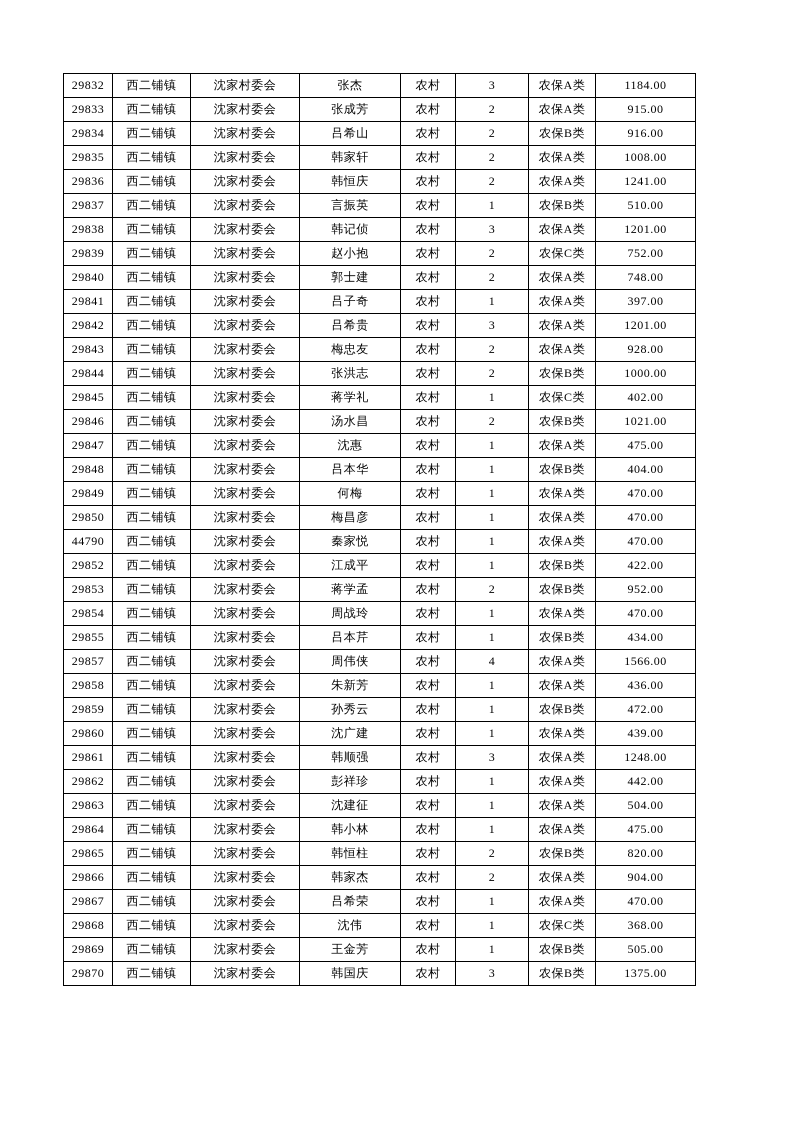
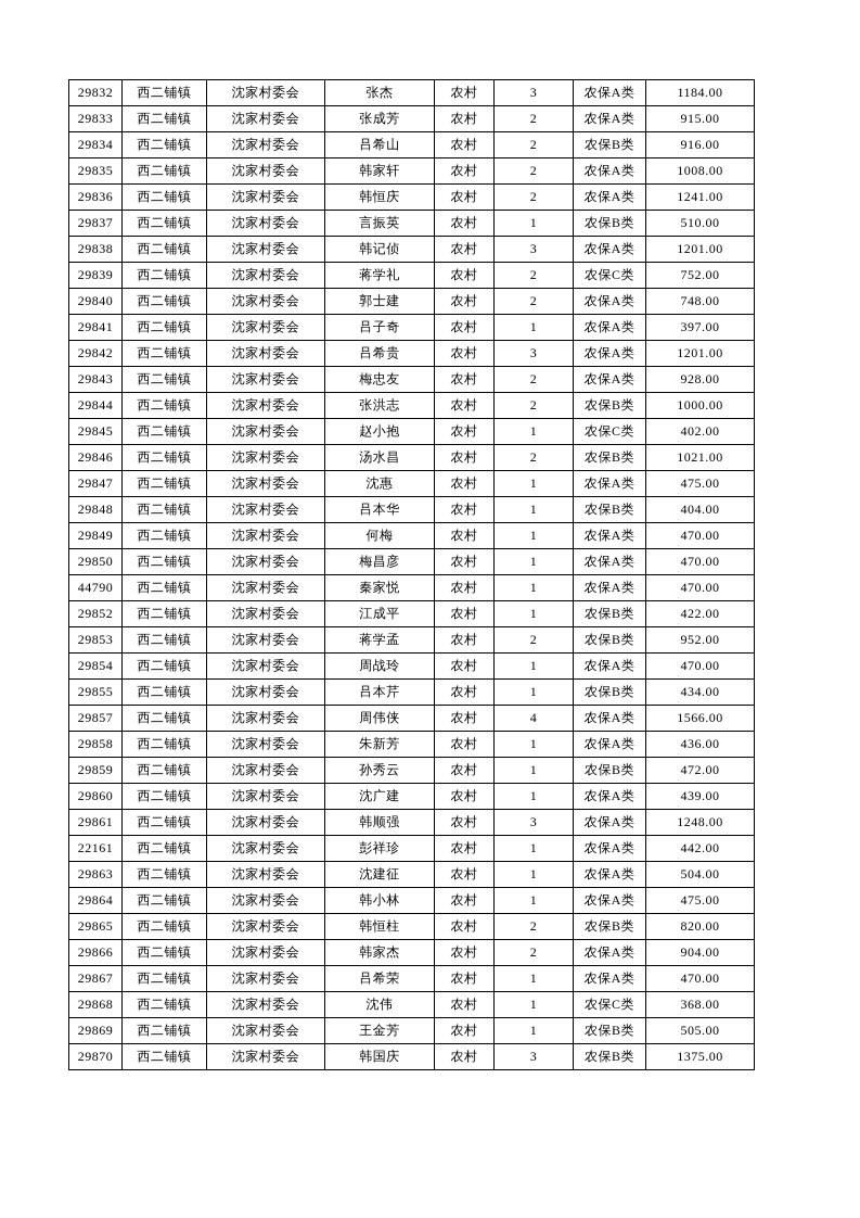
  29832	西二铺镇	沈家村委会	张杰	农村	3	农保A类	1184.00
  29833	西二铺镇	沈家村委会	张成芳	农村	2	农保A类	915.00
  29834	西二铺镇	沈家村委会	吕希山	农村	2	农保B类	916.00
  29835	西二铺镇	沈家村委会	韩家轩	农村	2	农保A类	1008.00
  29836	西二铺镇	沈家村委会	韩恒庆	农村	2	农保A类	1241.00
  29837	西二铺镇	沈家村委会	言振英	农村	1	农保B类	510.00
  29838	西二铺镇	沈家村委会	韩记侦	农村	3	农保A类	1201.00
- 29839	西二铺镇	沈家村委会	赵小抱	农村	2	农保C类	752.00
+ 29839	西二铺镇	沈家村委会	蒋学礼	农村	2	农保C类	752.00
  29840	西二铺镇	沈家村委会	郭士建	农村	2	农保A类	748.00
  29841	西二铺镇	沈家村委会	吕子奇	农村	1	农保A类	397.00
  29842	西二铺镇	沈家村委会	吕希贵	农村	3	农保A类	1201.00
  29843	西二铺镇	沈家村委会	梅忠友	农村	2	农保A类	928.00
  29844	西二铺镇	沈家村委会	张洪志	农村	2	农保B类	1000.00
- 29845	西二铺镇	沈家村委会	蒋学礼	农村	1	农保C类	402.00
+ 29845	西二铺镇	沈家村委会	赵小抱	农村	1	农保C类	402.00
  29846	西二铺镇	沈家村委会	汤水昌	农村	2	农保B类	1021.00
  29847	西二铺镇	沈家村委会	沈惠	农村	1	农保A类	475.00
  29848	西二铺镇	沈家村委会	吕本华	农村	1	农保B类	404.00
  29849	西二铺镇	沈家村委会	何梅	农村	1	农保A类	470.00
  29850	西二铺镇	沈家村委会	梅昌彦	农村	1	农保A类	470.00
  44790	西二铺镇	沈家村委会	秦家悦	农村	1	农保A类	470.00
  29852	西二铺镇	沈家村委会	江成平	农村	1	农保B类	422.00
  29853	西二铺镇	沈家村委会	蒋学孟	农村	2	农保B类	952.00
  29854	西二铺镇	沈家村委会	周战玲	农村	1	农保A类	470.00
  29855	西二铺镇	沈家村委会	吕本芹	农村	1	农保B类	434.00
  29857	西二铺镇	沈家村委会	周伟侠	农村	4	农保A类	1566.00
  29858	西二铺镇	沈家村委会	朱新芳	农村	1	农保A类	436.00
  29859	西二铺镇	沈家村委会	孙秀云	农村	1	农保B类	472.00
  29860	西二铺镇	沈家村委会	沈广建	农村	1	农保A类	439.00
  29861	西二铺镇	沈家村委会	韩顺强	农村	3	农保A类	1248.00
- 29862	西二铺镇	沈家村委会	彭祥珍	农村	1	农保A类	442.00
+ 22161	西二铺镇	沈家村委会	彭祥珍	农村	1	农保A类	442.00
  29863	西二铺镇	沈家村委会	沈建征	农村	1	农保A类	504.00
  29864	西二铺镇	沈家村委会	韩小林	农村	1	农保A类	475.00
  29865	西二铺镇	沈家村委会	韩恒柱	农村	2	农保B类	820.00
  29866	西二铺镇	沈家村委会	韩家杰	农村	2	农保A类	904.00
  29867	西二铺镇	沈家村委会	吕希荣	农村	1	农保A类	470.00
  29868	西二铺镇	沈家村委会	沈伟	农村	1	农保C类	368.00
  29869	西二铺镇	沈家村委会	王金芳	农村	1	农保B类	505.00
  29870	西二铺镇	沈家村委会	韩国庆	农村	3	农保B类	1375.00
